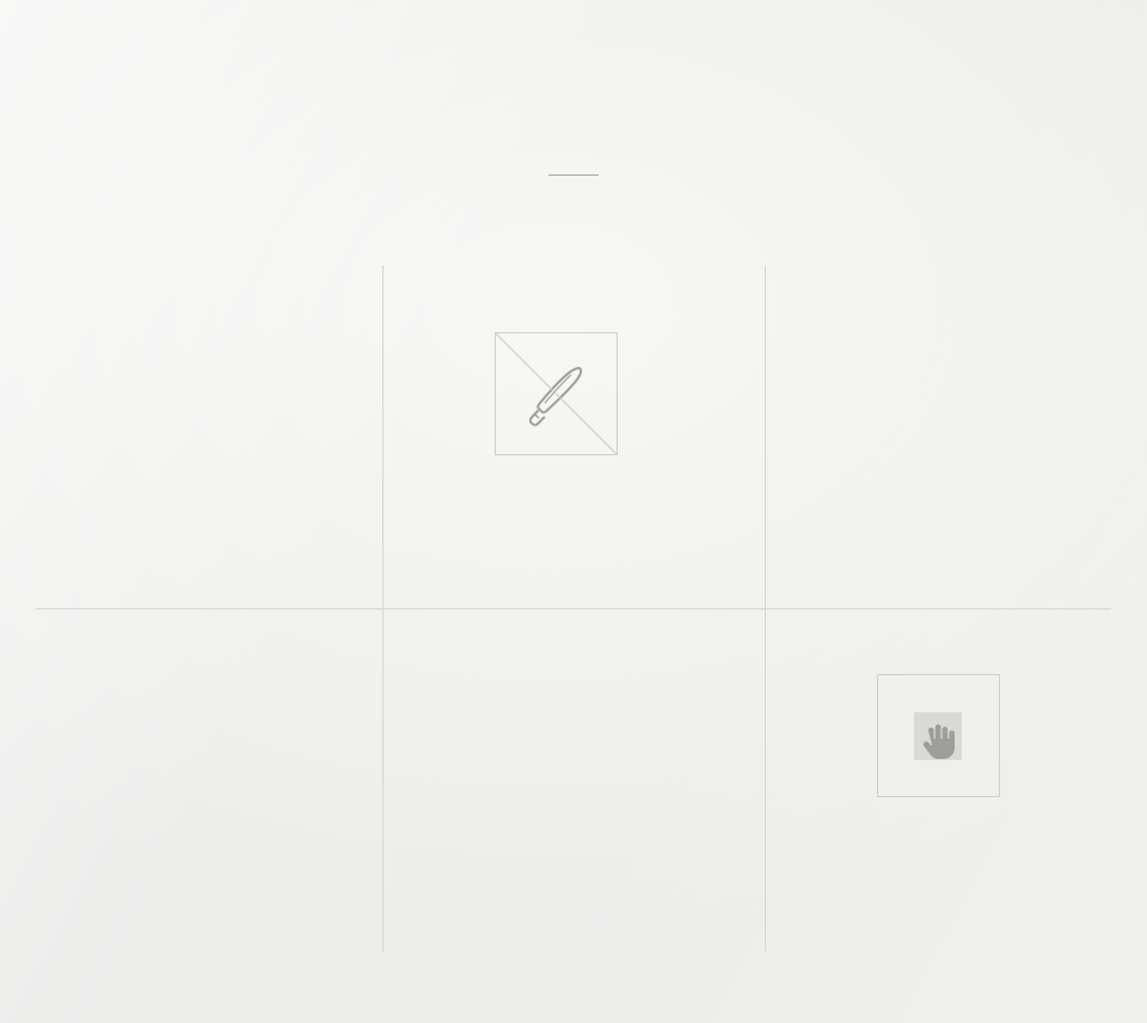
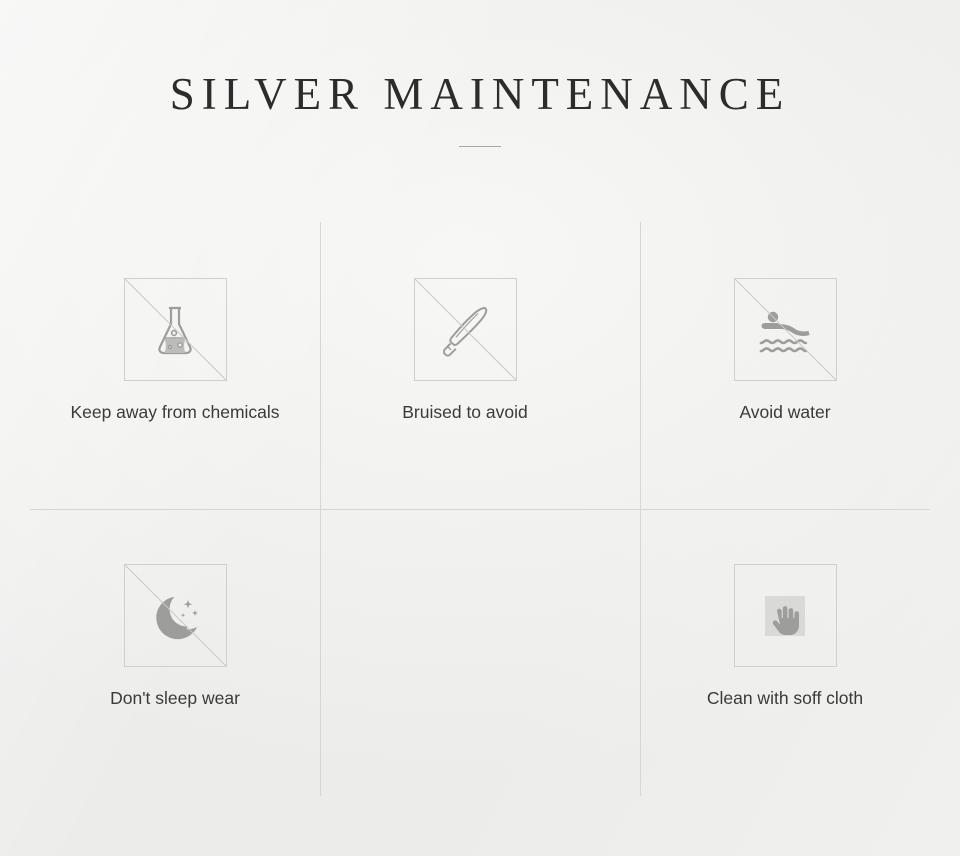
+ SILVER MAINTENANCE
+ Keep away from chemicals
+ Bruised to avoid
+ Avoid water
+ Don't sleep wear
+ Clean with soff cloth
